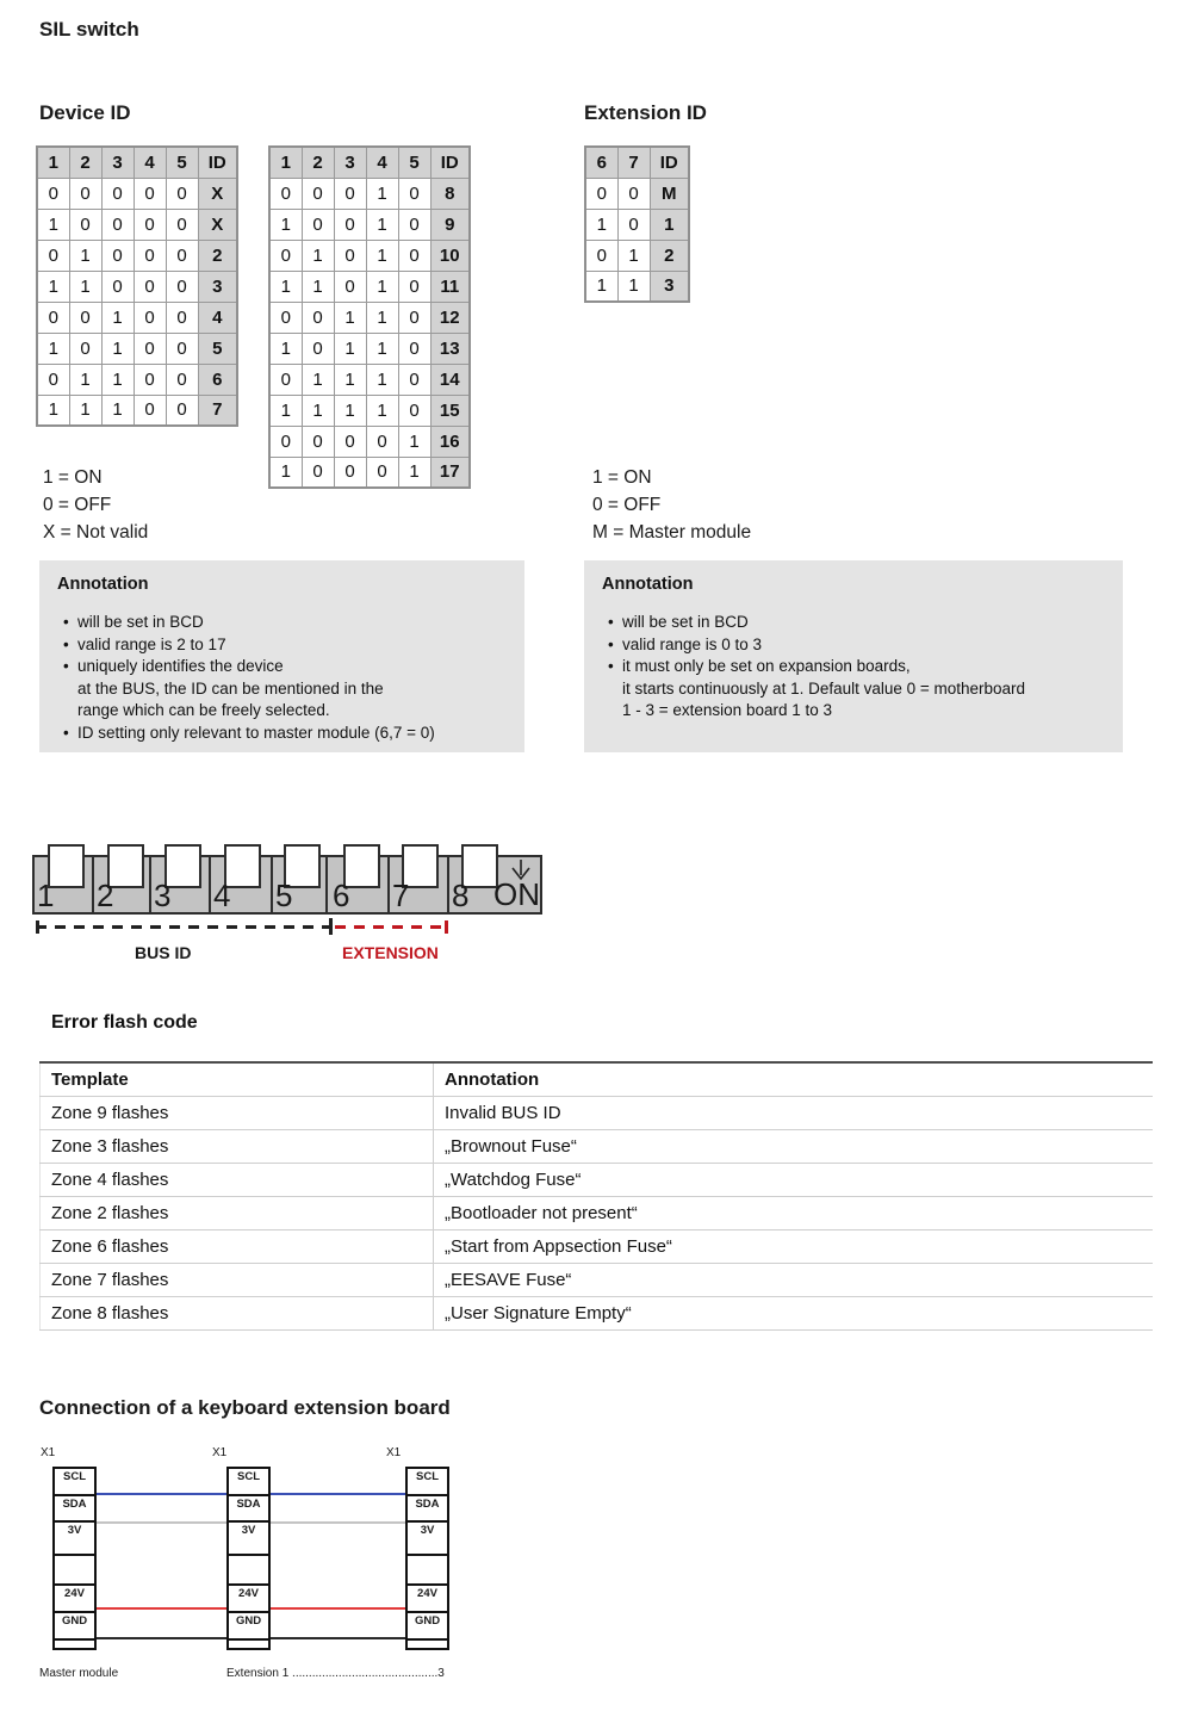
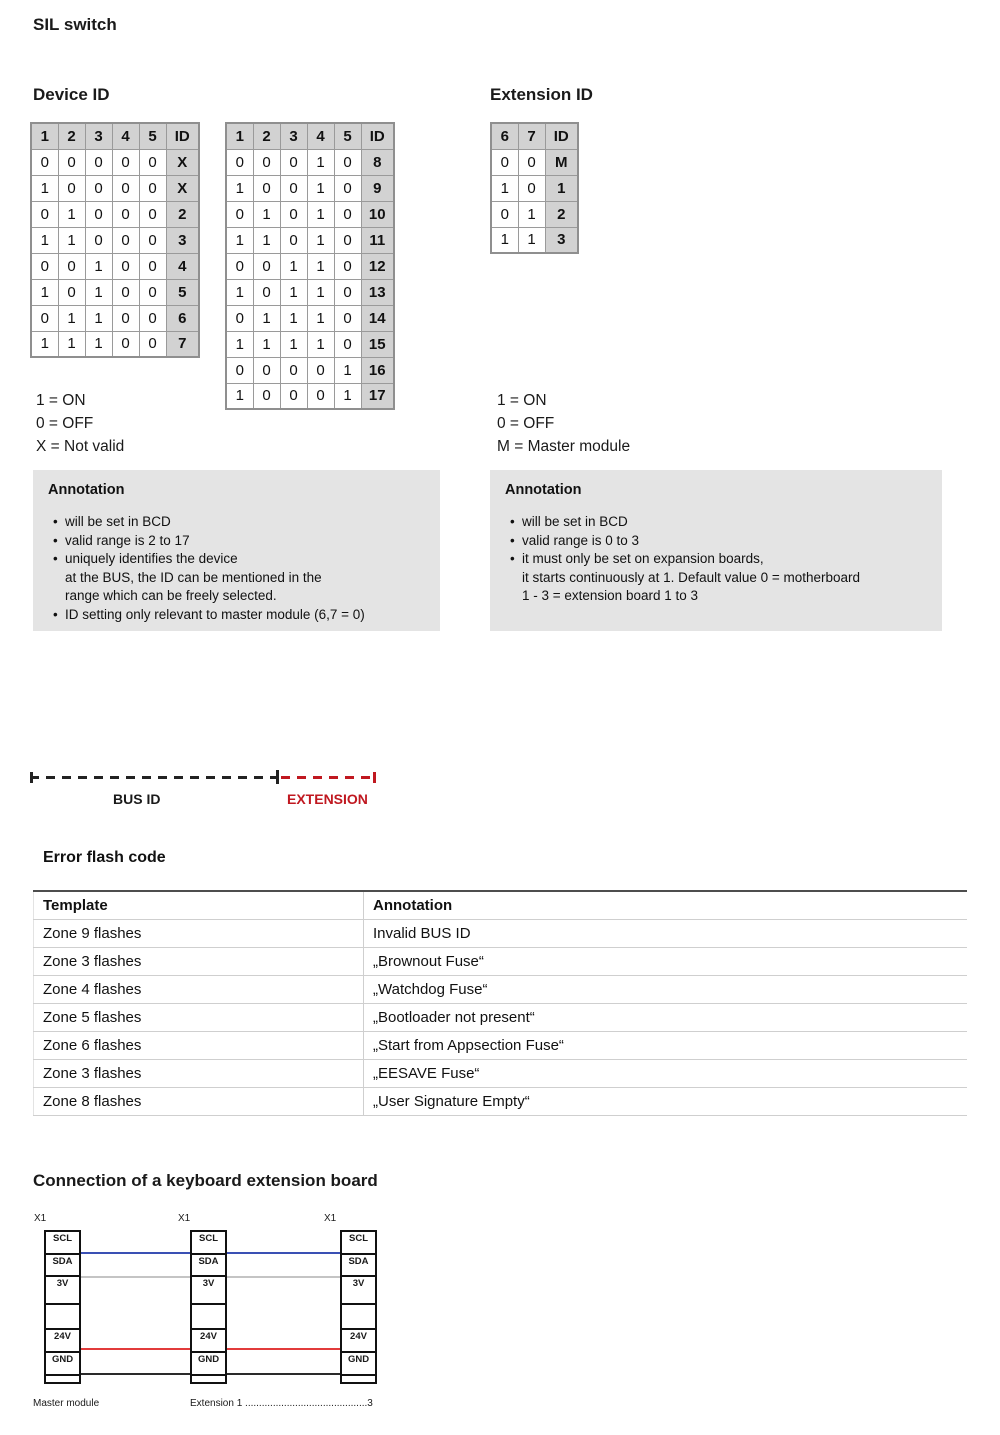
  SIL switch
  Device ID
  Extension ID
  1	2	3	4	5	ID
  0	0	0	0	0	X
  1	0	0	0	0	X
  0	1	0	0	0	2
  1	1	0	0	0	3
  0	0	1	0	0	4
  1	0	1	0	0	5
  0	1	1	0	0	6
  1	1	1	0	0	7
  1	2	3	4	5	ID
  0	0	0	1	0	8
  1	0	0	1	0	9
  0	1	0	1	0	10
  1	1	0	1	0	11
  0	0	1	1	0	12
  1	0	1	1	0	13
  0	1	1	1	0	14
  1	1	1	1	0	15
  0	0	0	0	1	16
  1	0	0	0	1	17
  6	7	ID
  0	0	M
  1	0	1
  0	1	2
  1	1	3
  1 = ON
  0 = OFF
  X = Not valid
  1 = ON
  0 = OFF
  M = Master module
  Annotation
  •
  will be set in BCD
  •
  valid range is 2 to 17
  •
  uniquely identifies the device
  at the BUS, the ID can be mentioned in the
  range which can be freely selected.
  •
  ID setting only relevant to master module (6,7 = 0)
  Annotation
  •
  will be set in BCD
  •
  valid range is 0 to 3
  •
  it must only be set on expansion boards,
  it starts continuously at 1. Default value 0 = motherboard
  1 - 3 = extension board 1 to 3
- 1
- 2
- 3
- 4
- 5
- 6
- 7
- 8
- ON
  BUS ID
  EXTENSION
  Error flash code
  Template	Annotation
  Zone 9 flashes	Invalid BUS ID
  Zone 3 flashes	„Brownout Fuse“
  Zone 4 flashes	„Watchdog Fuse“
- Zone 2 flashes	„Bootloader not present“
+ Zone 5 flashes	„Bootloader not present“
  Zone 6 flashes	„Start from Appsection Fuse“
- Zone 7 flashes	„EESAVE Fuse“
+ Zone 3 flashes	„EESAVE Fuse“
  Zone 8 flashes	„User Signature Empty“
  Connection of a keyboard extension board
  X1
  X1
  X1
  SCL
  SDA
  3V
  24V
  GND
  SCL
  SDA
  3V
  24V
  GND
  SCL
  SDA
  3V
  24V
  GND
  Master module
  Extension 1 ............................................3
